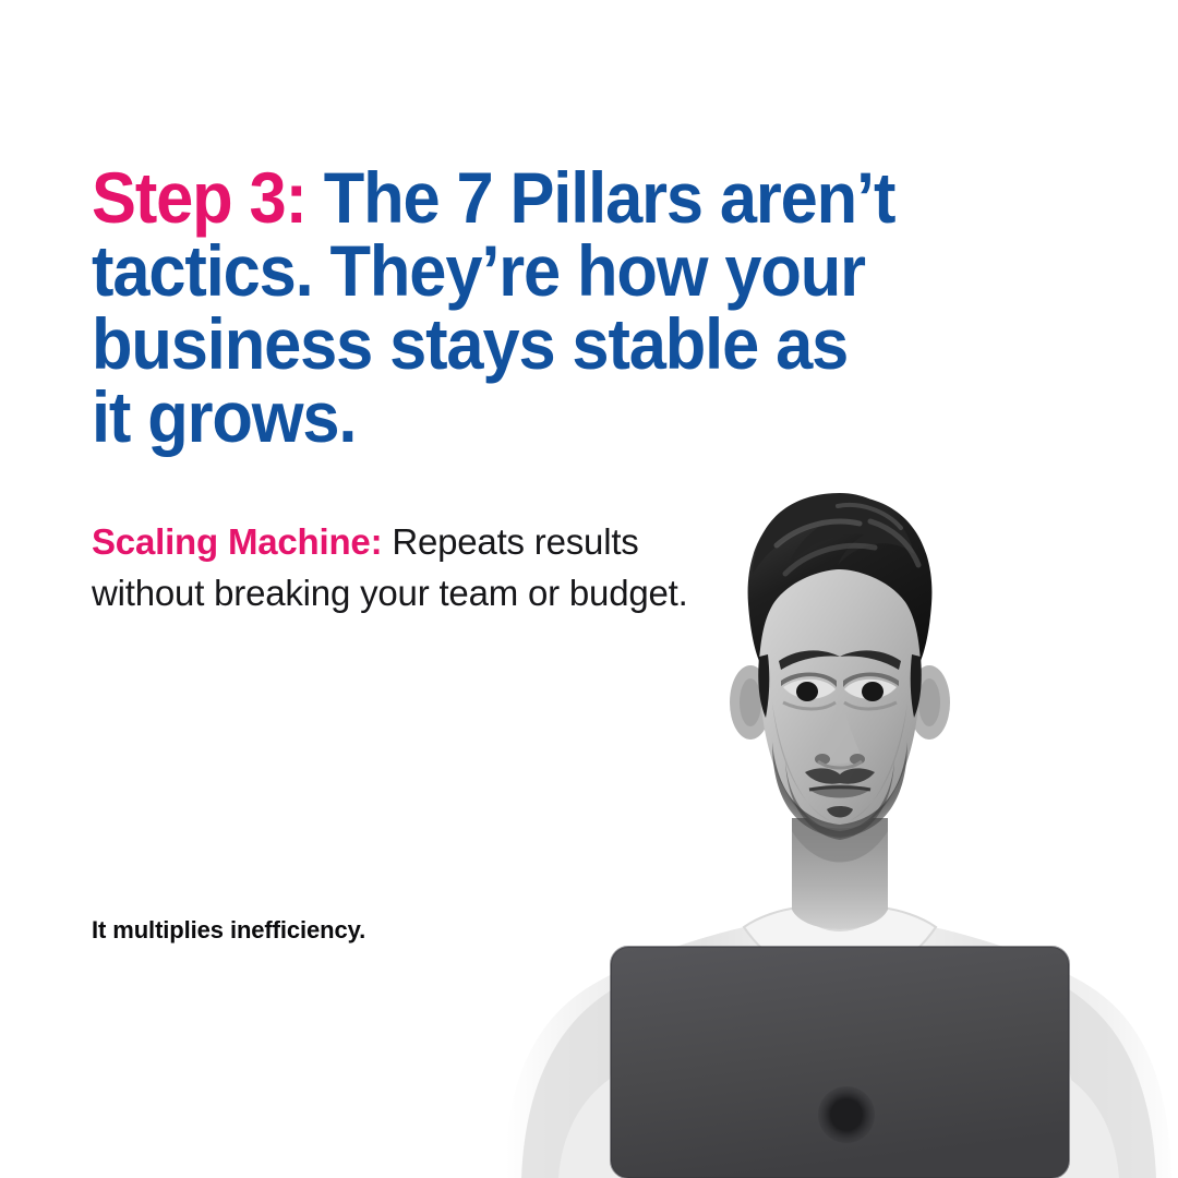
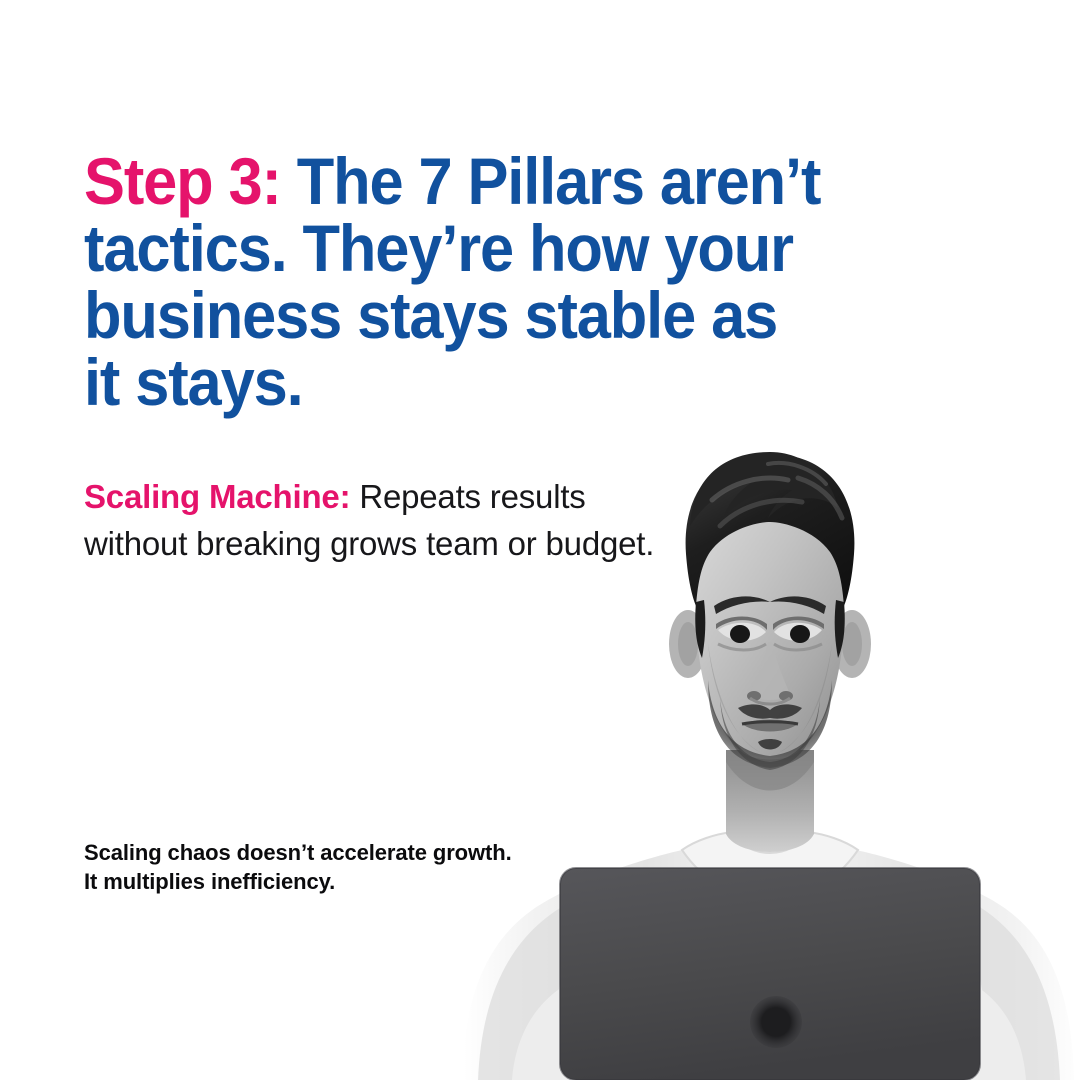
- Step 3: The 7 Pillars aren’t tactics. They’re how your business stays stable as it grows.
+ Step 3: The 7 Pillars aren’t tactics. They’re how your business stays stable as it stays.
- Scaling Machine: Repeats results without breaking your team or budget.
+ Scaling Machine: Repeats results without breaking grows team or budget.
+ Scaling chaos doesn’t accelerate growth.
  It multiplies inefficiency.
